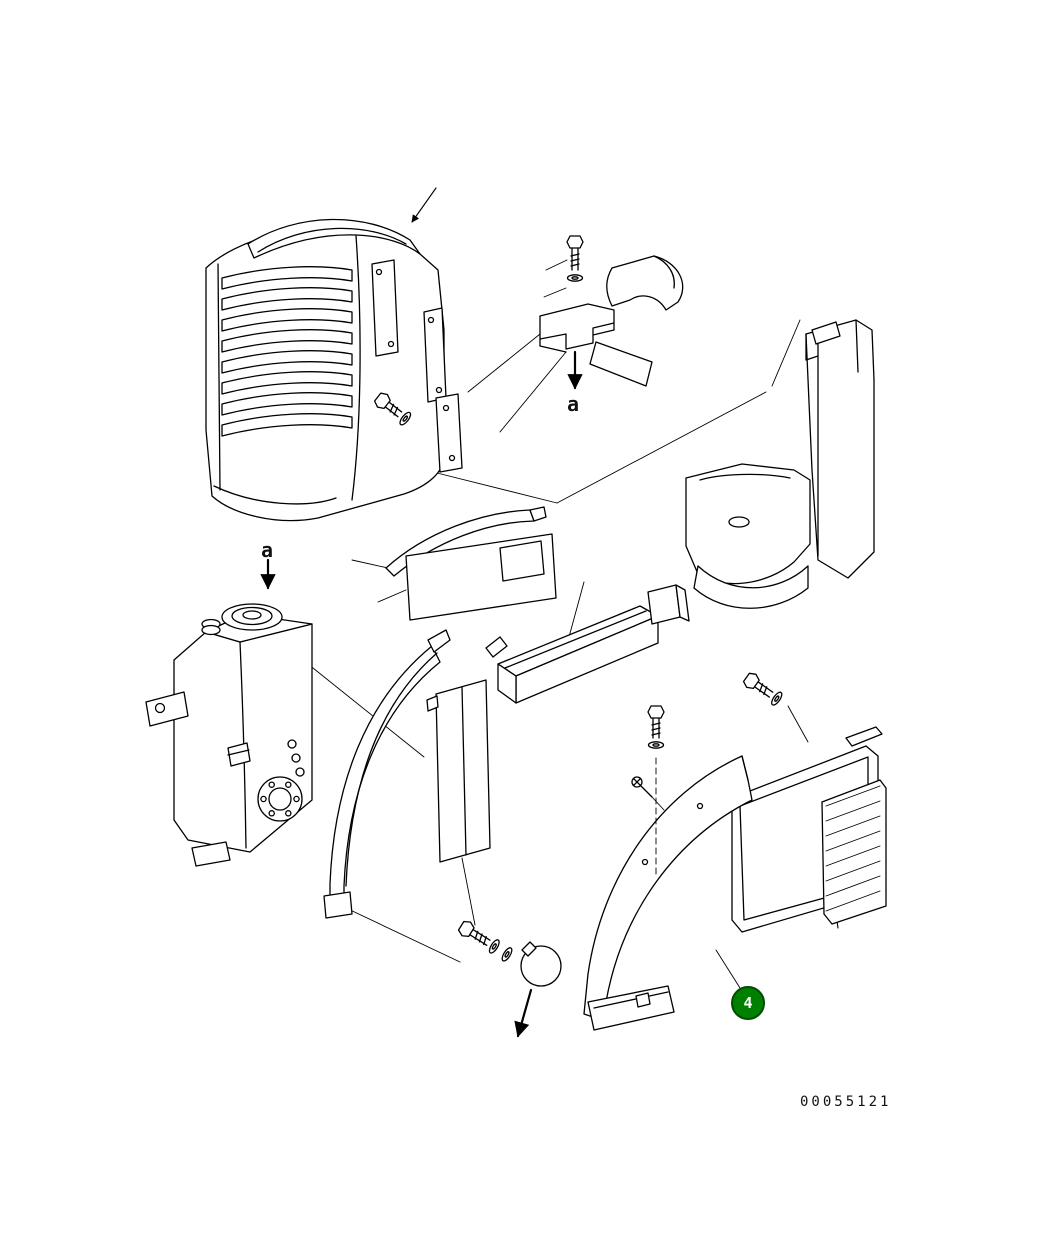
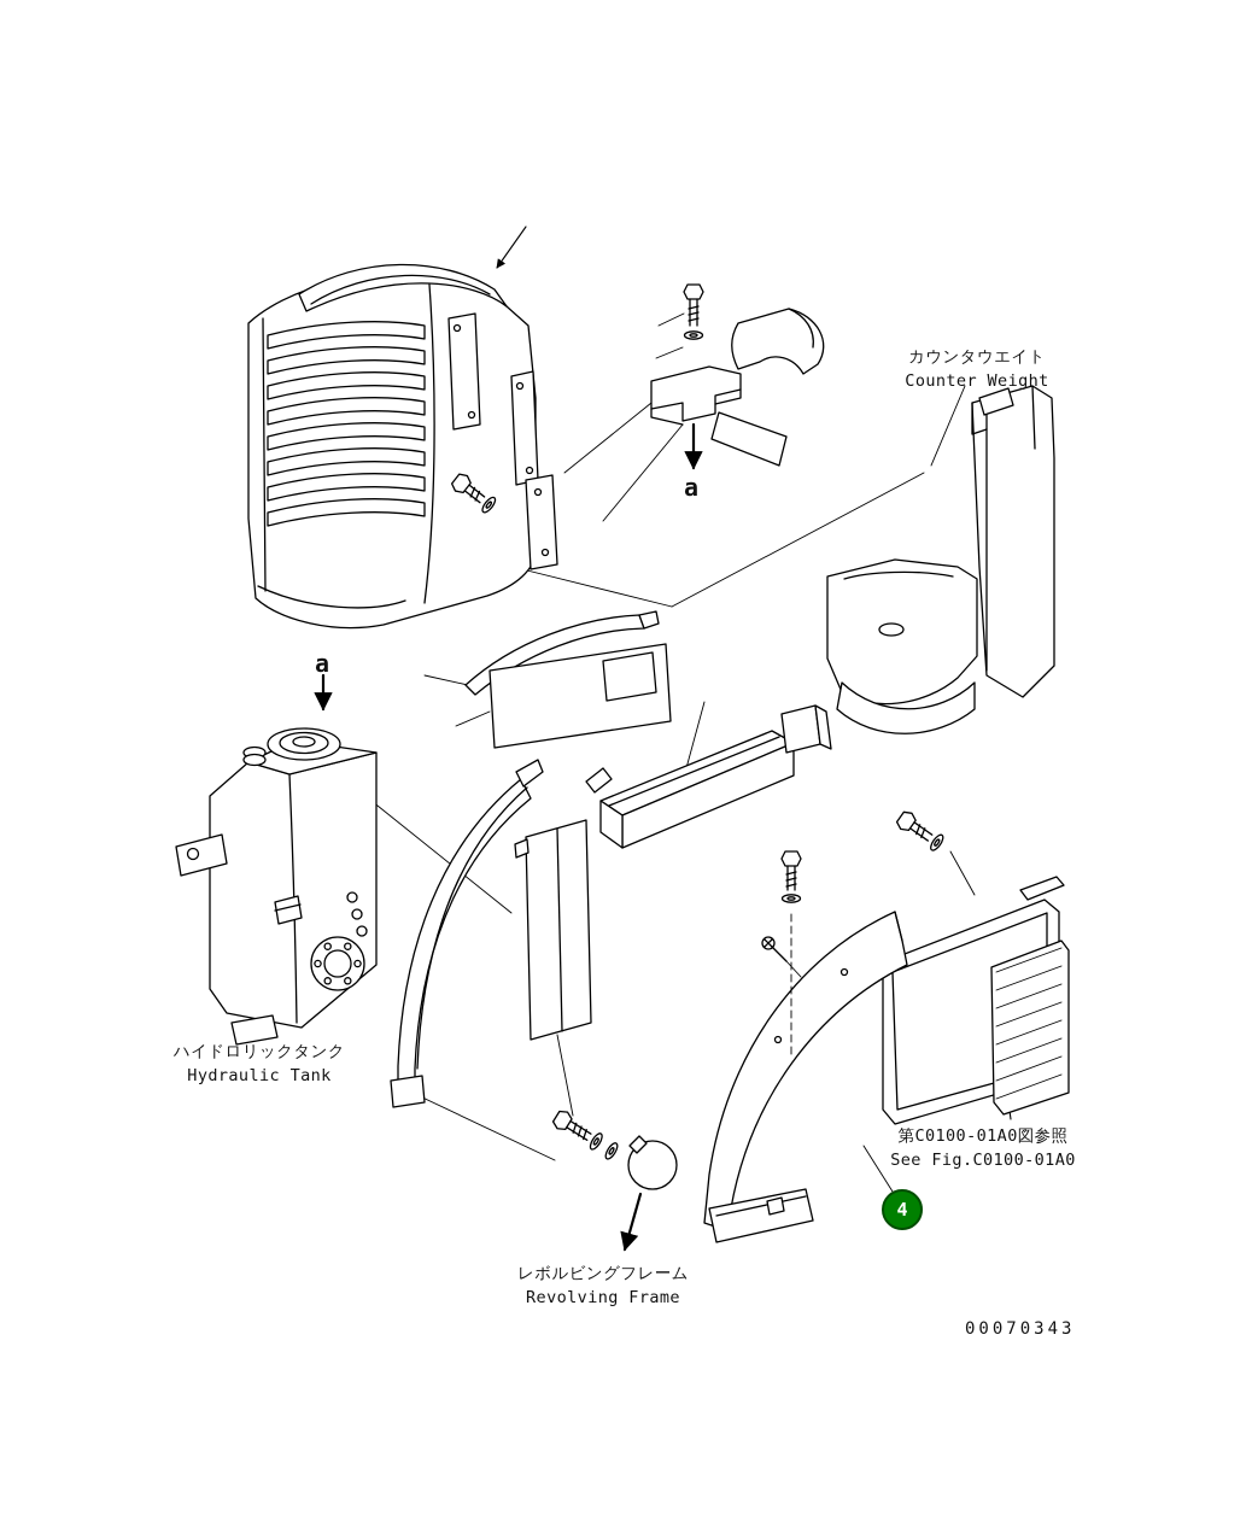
+ カウンタウエイト
+ Counter Weight
  a
  a
+ ハイドロリックタンク
+ Hydraulic Tank
+ レボルビングフレーム
+ Revolving Frame
+ 第C0100-01A0図参照
+ See Fig.C0100-01A0
  4
- 00055121
+ 00070343
